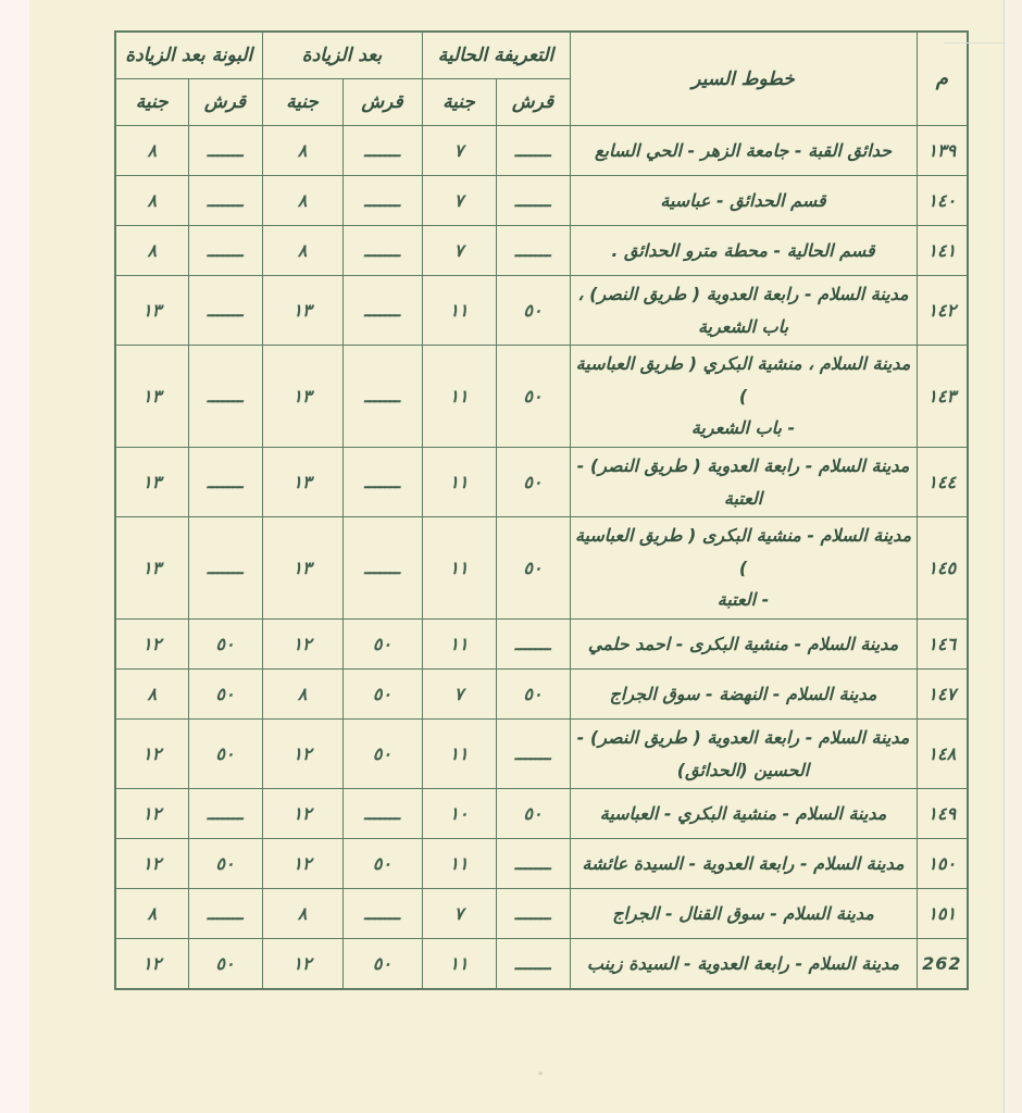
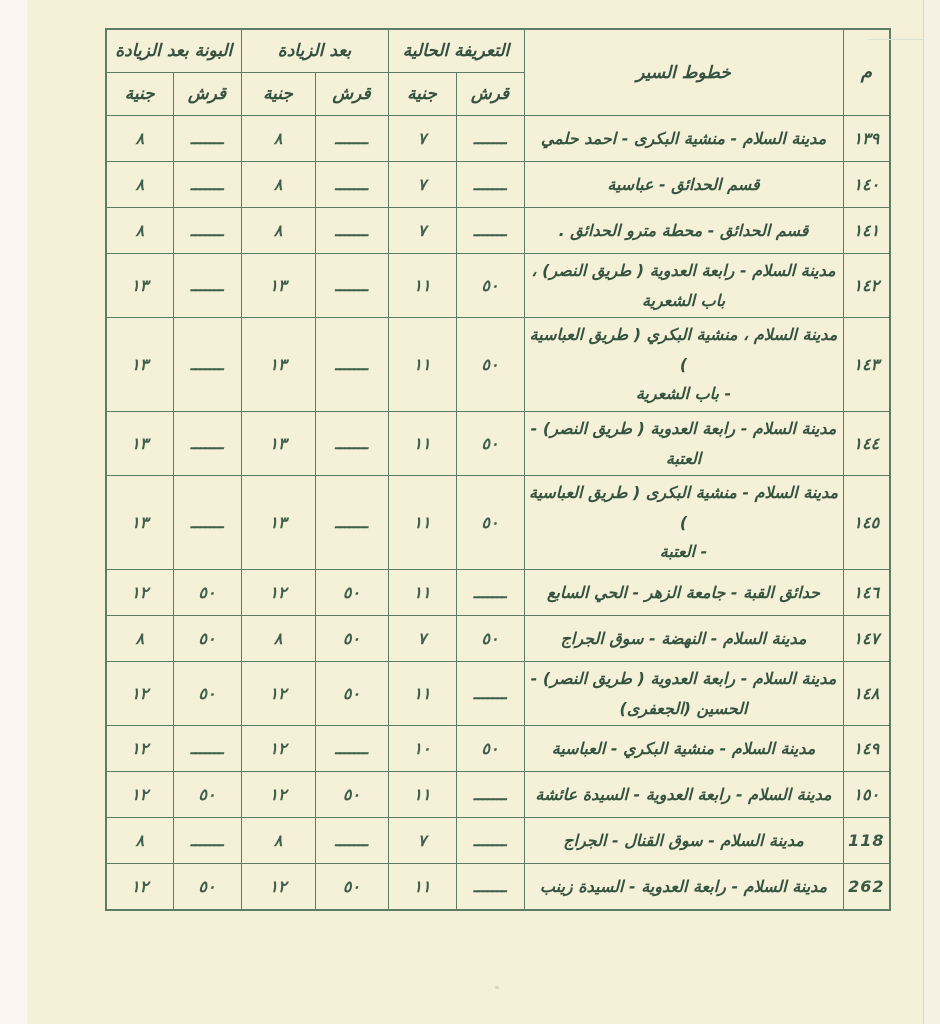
  م	خطوط السير	التعريفة الحالية	بعد الزيادة	البونة بعد الزيادة
  قرش	جنية	قرش	جنية	قرش	جنية
- ١٣٩	حدائق القبة - جامعة الزهر - الحي السابع	ـــــــ	٧	ـــــــ	٨	ـــــــ	٨
+ ١٣٩	مدينة السلام - منشية البكرى - احمد حلمي	ـــــــ	٧	ـــــــ	٨	ـــــــ	٨
  ١٤٠	قسم الحدائق - عباسية	ـــــــ	٧	ـــــــ	٨	ـــــــ	٨
- ١٤١	قسم الحالية - محطة مترو الحدائق .	ـــــــ	٧	ـــــــ	٨	ـــــــ	٨
+ ١٤١	قسم الحدائق - محطة مترو الحدائق .	ـــــــ	٧	ـــــــ	٨	ـــــــ	٨
  ١٤٢	مدينة السلام - رابعة العدوية ( طريق النصر) ، باب الشعرية	٥٠	١١	ـــــــ	١٣	ـــــــ	١٣
  ١٤٣	مدينة السلام ، منشية البكري ( طريق العباسية ) - باب الشعرية	٥٠	١١	ـــــــ	١٣	ـــــــ	١٣
  ١٤٤	مدينة السلام - رابعة العدوية ( طريق النصر) - العتبة	٥٠	١١	ـــــــ	١٣	ـــــــ	١٣
  ١٤٥	مدينة السلام - منشية البكرى ( طريق العباسية ) - العتبة	٥٠	١١	ـــــــ	١٣	ـــــــ	١٣
- ١٤٦	مدينة السلام - منشية البكرى - احمد حلمي	ـــــــ	١١	٥٠	١٢	٥٠	١٢
+ ١٤٦	حدائق القبة - جامعة الزهر - الحي السابع	ـــــــ	١١	٥٠	١٢	٥٠	١٢
  ١٤٧	مدينة السلام - النهضة - سوق الجراج	٥٠	٧	٥٠	٨	٥٠	٨
- ١٤٨	مدينة السلام - رابعة العدوية ( طريق النصر) - الحسين (الحدائق)	ـــــــ	١١	٥٠	١٢	٥٠	١٢
+ ١٤٨	مدينة السلام - رابعة العدوية ( طريق النصر) - الحسين (الجعفرى)	ـــــــ	١١	٥٠	١٢	٥٠	١٢
  ١٤٩	مدينة السلام - منشية البكري - العباسية	٥٠	١٠	ـــــــ	١٢	ـــــــ	١٢
  ١٥٠	مدينة السلام - رابعة العدوية - السيدة عائشة	ـــــــ	١١	٥٠	١٢	٥٠	١٢
- ١٥١	مدينة السلام - سوق القنال - الجراج	ـــــــ	٧	ـــــــ	٨	ـــــــ	٨
+ 118	مدينة السلام - سوق القنال - الجراج	ـــــــ	٧	ـــــــ	٨	ـــــــ	٨
  262	مدينة السلام - رابعة العدوية - السيدة زينب	ـــــــ	١١	٥٠	١٢	٥٠	١٢
